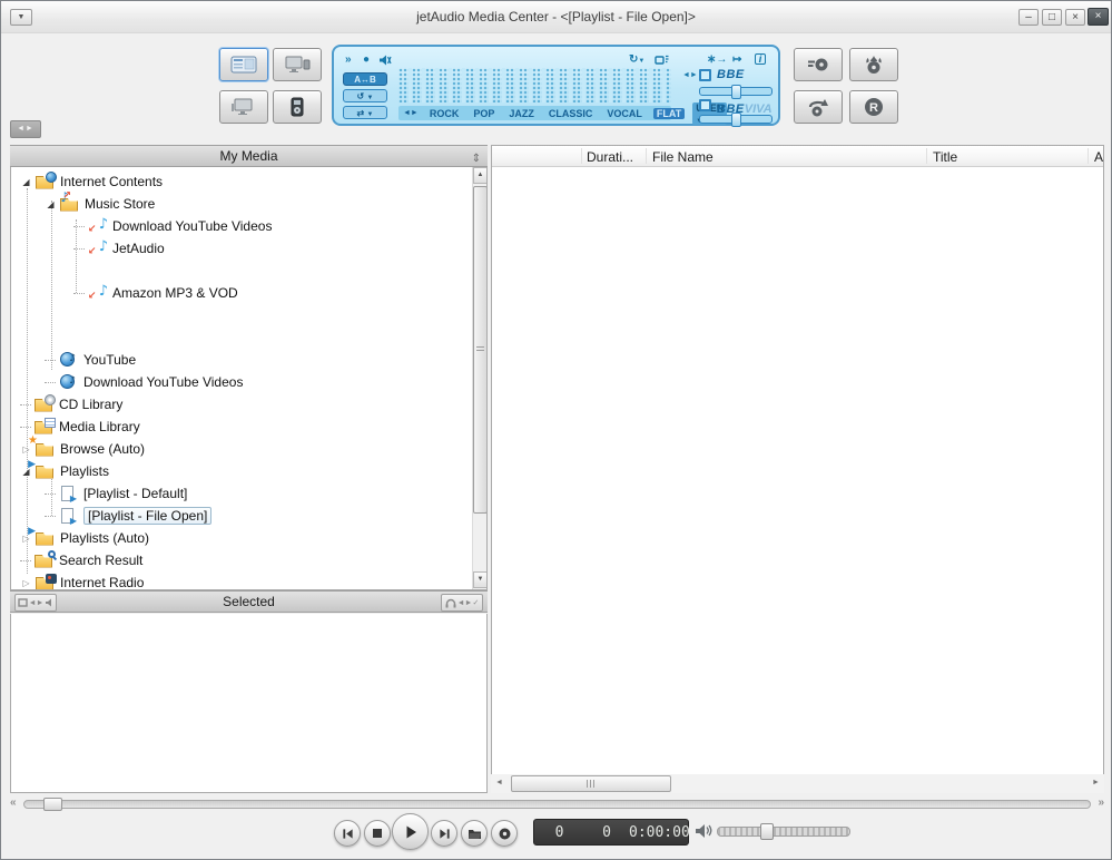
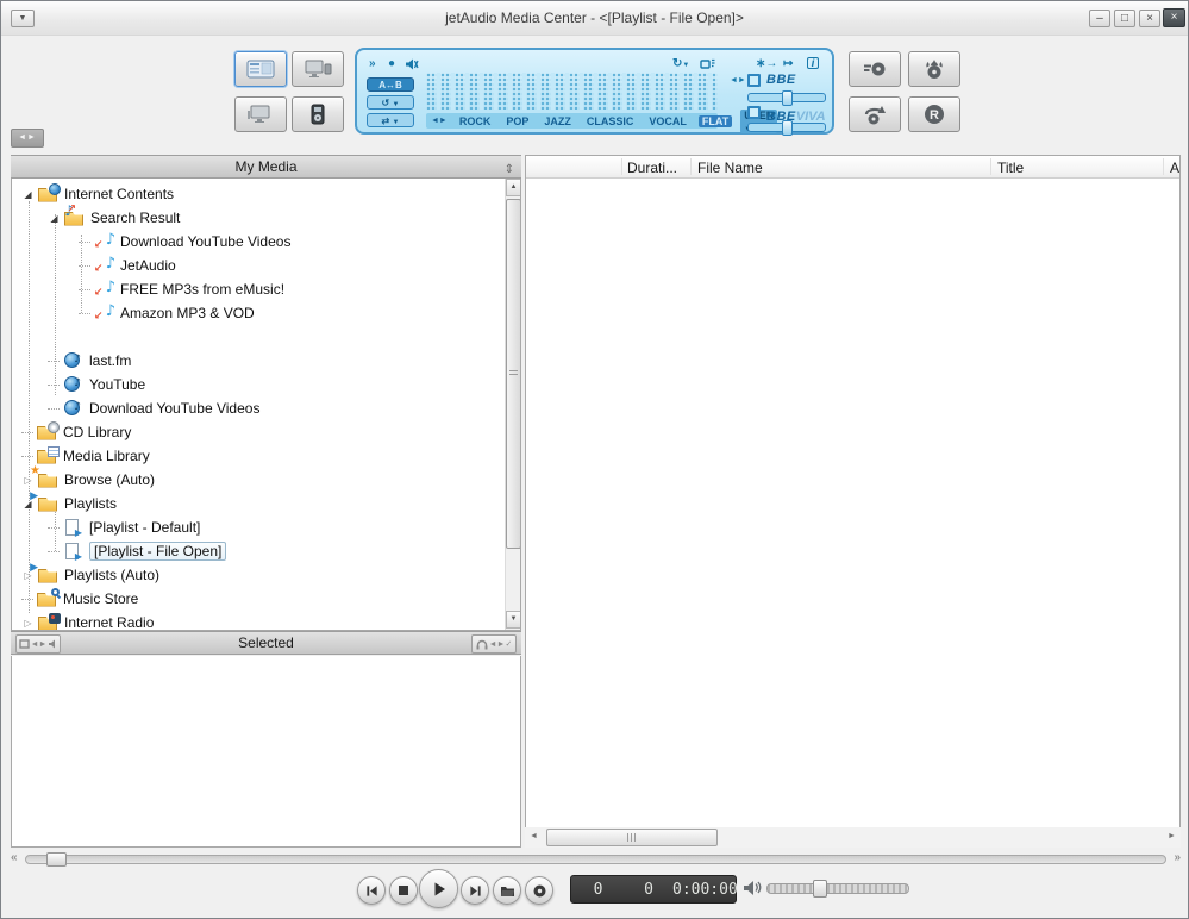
  jetAudio Media Center - <[Playlist - File Open]>
  –
  □
  ×
  ×
  »
  ●
  A↔B
  ROCK
  POP
  JAZZ
  CLASSIC
  VOCAL
  FLAT
  ∗→
  ↦
  i
  BBE
  BBEVIVA
  R
  My Media
  ⇕
  ◢
  Internet Contents
  ◢
- Music Store
+ Search Result
  Download YouTube Videos
  JetAudio
+ FREE MP3s from eMusic!
  Amazon MP3 & VOD
+ last.fm
  YouTube
  Download YouTube Videos
  CD Library
  Media Library
  ▷
  Browse (Auto)
  ◢
  Playlists
  [Playlist - Default]
  [Playlist - File Open]
  ▷
  Playlists (Auto)
- Search Result
+ Music Store
  ▷
  Internet Radio
  Selected
  Durati...
  File Name
  Title
  A
  «
  »
  0
  0
  0:00:00
